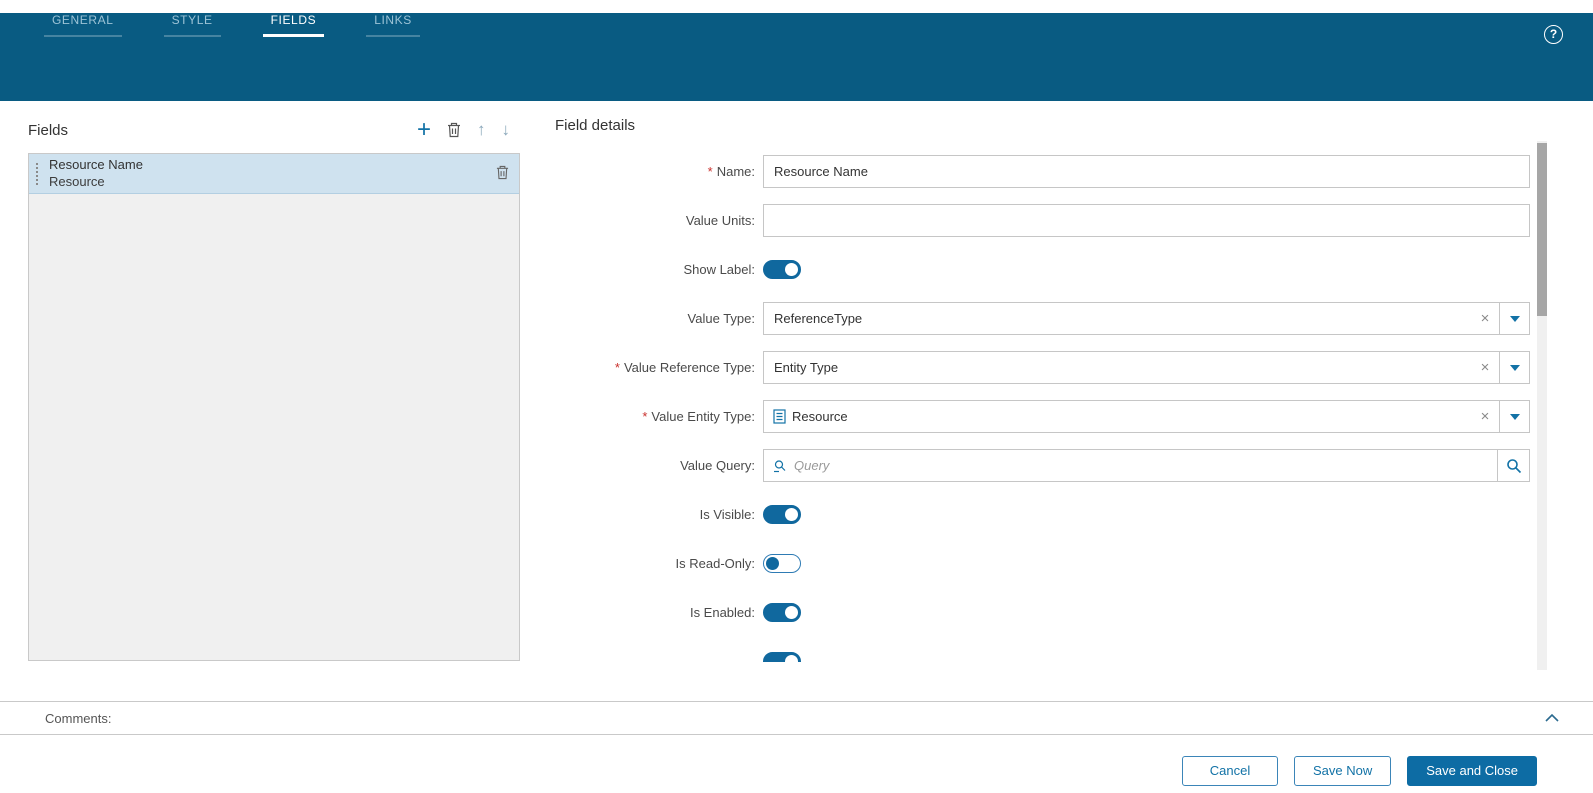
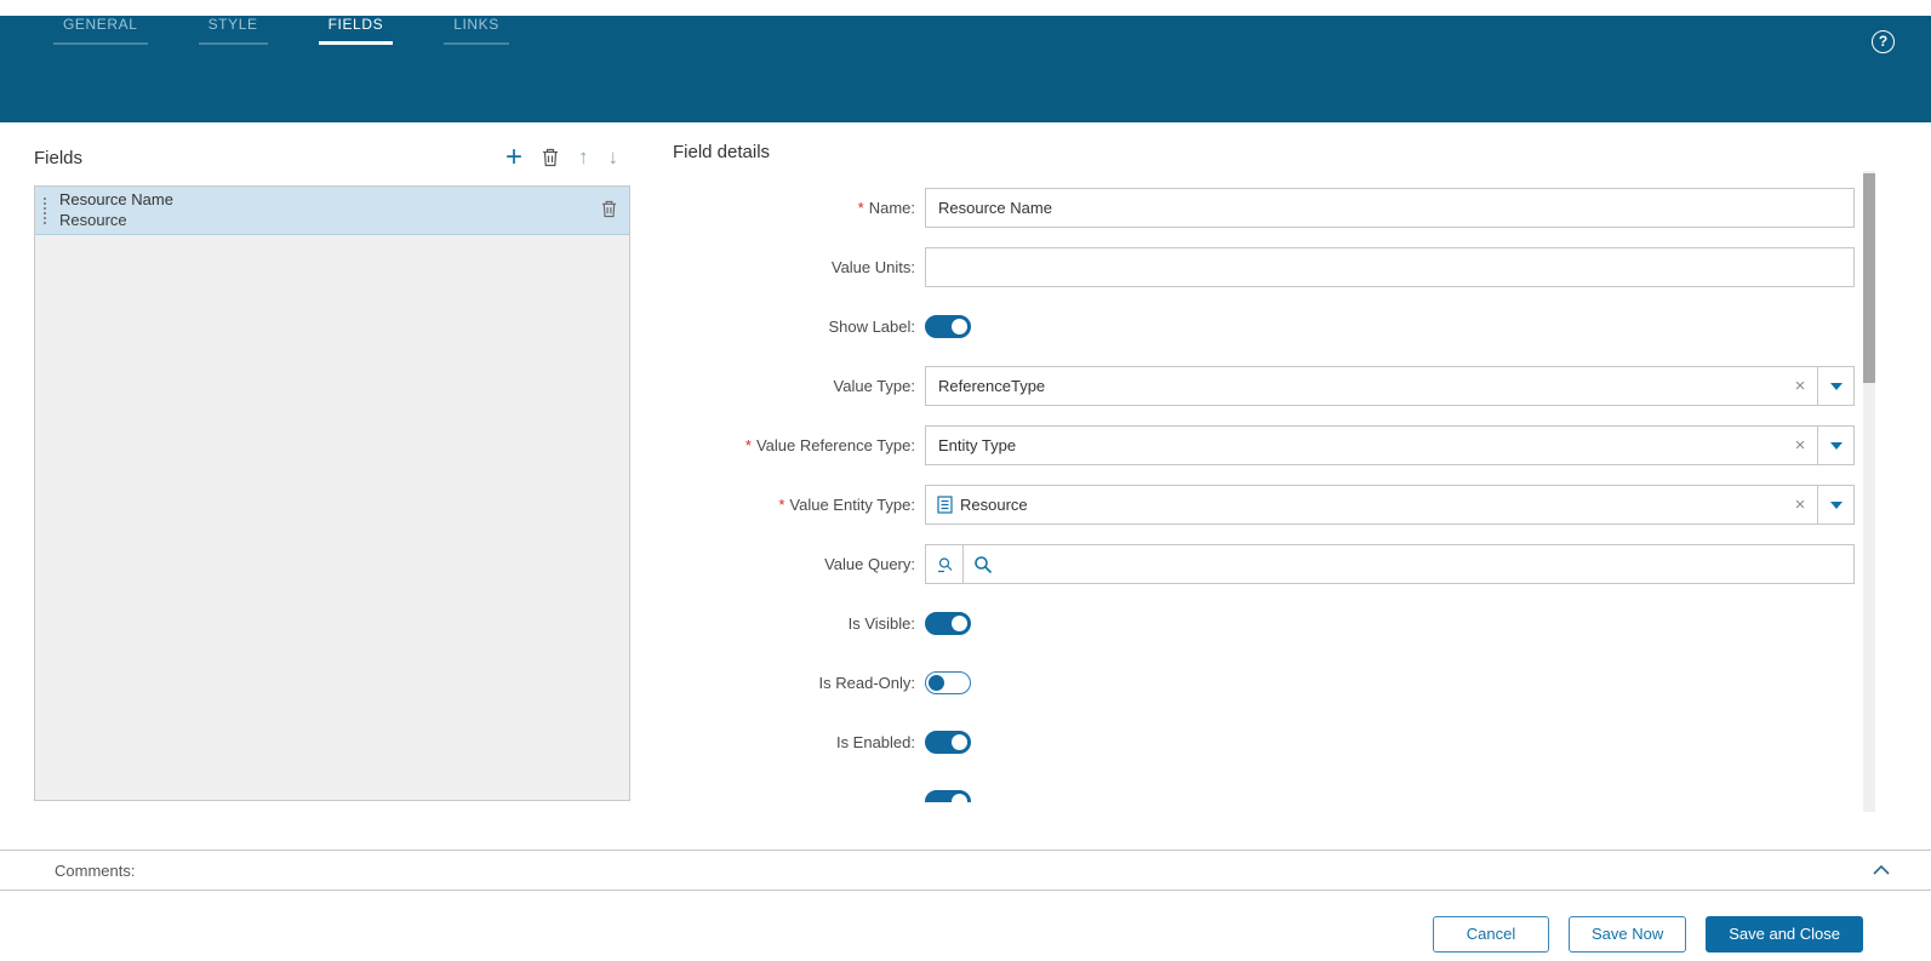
  ?
  GENERAL
  STYLE
  FIELDS
  LINKS
  Fields
  +
  ↑
  ↓
  Resource Name
  Resource
  Field details
  * Name:
  Resource Name
  Value Units:
  Show Label:
  Value Type:
  ReferenceType
  ×
  * Value Reference Type:
  Entity Type
  ×
  * Value Entity Type:
  Resource
  ×
  Value Query:
- Query
  Is Visible:
  Is Read-Only:
  Is Enabled:
  Comments:
  Cancel
  Save Now
  Save and Close
